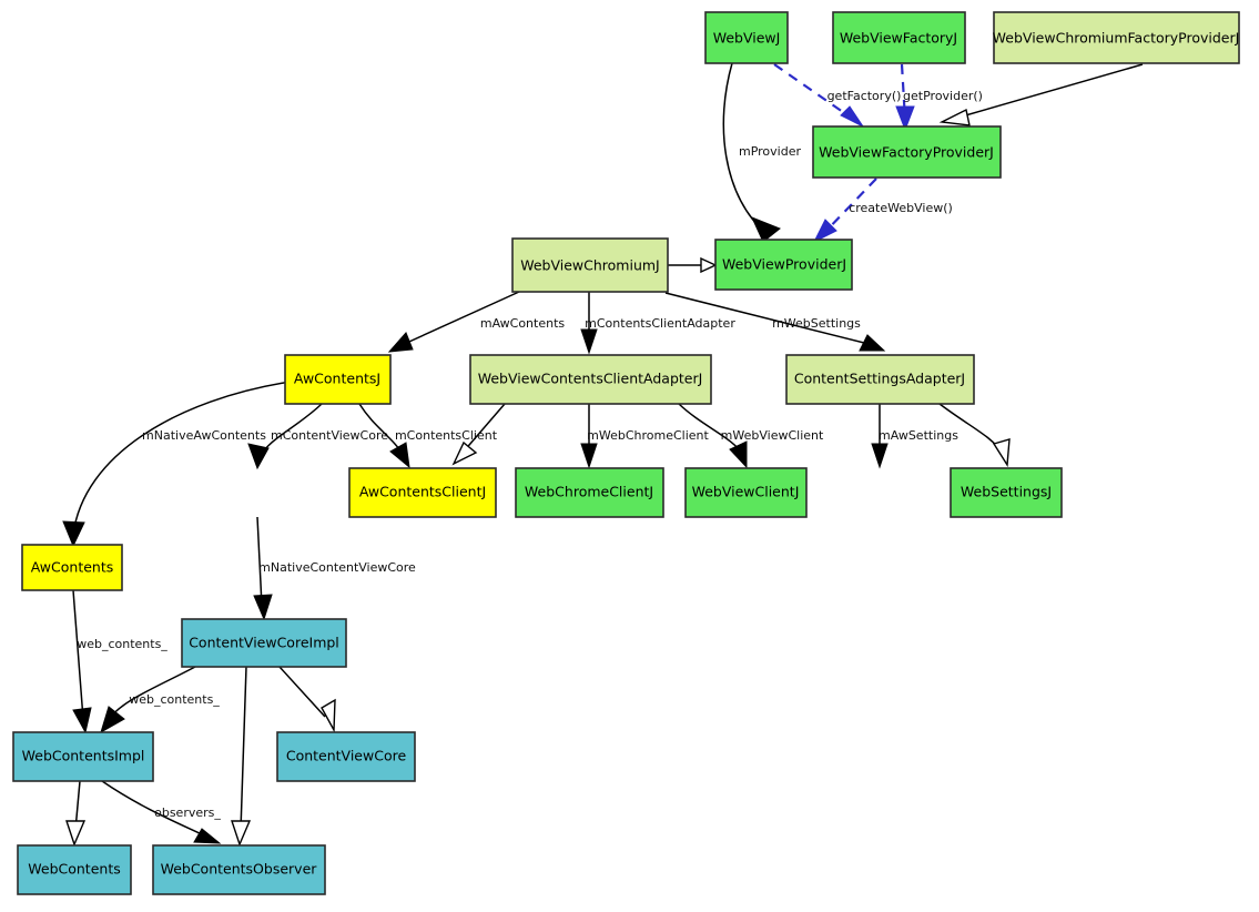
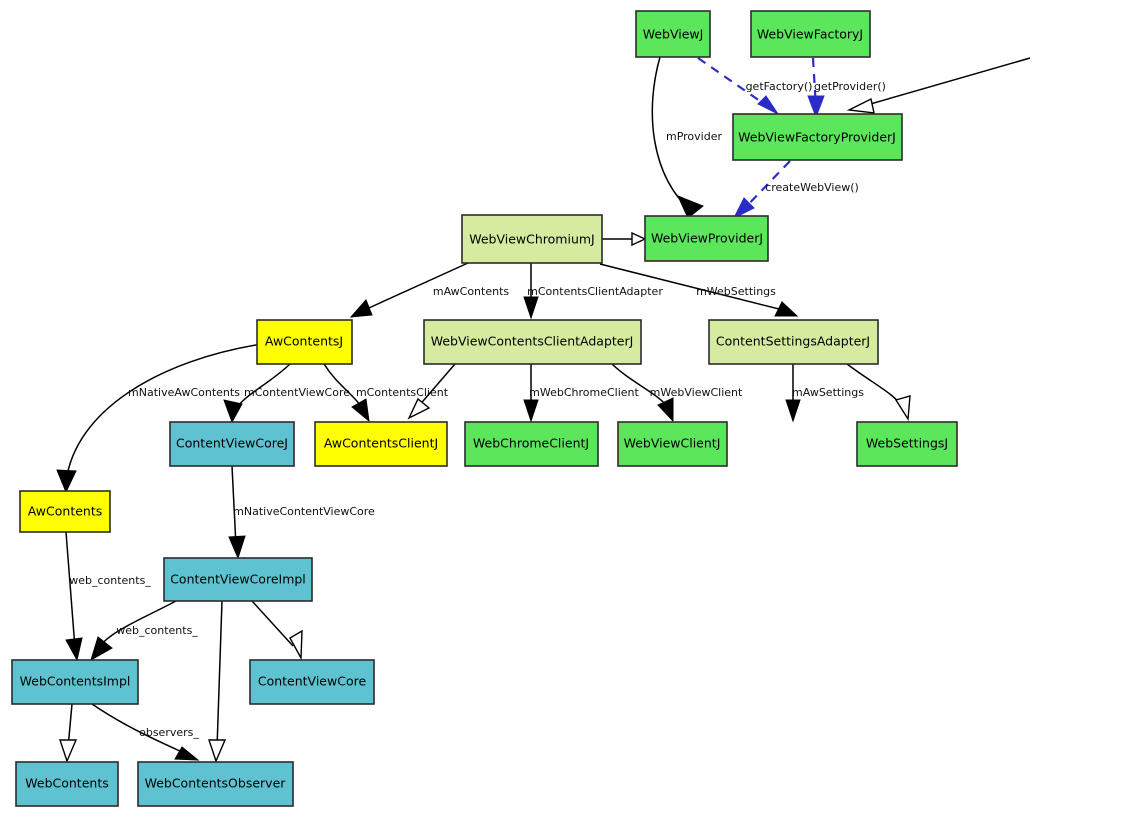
  mProvider
  getFactory()
  getProvider()
  createWebView()
  mAwContents
  mContentsClientAdapter
  mWebSettings
  mNativeAwContents
  mContentViewCore
  mContentsClient
  mWebChromeClient
  mWebViewClient
  mAwSettings
  mNativeContentViewCore
  web_contents_
  web_contents_
  observers_
  WebViewJ
  WebViewFactoryJ
- WebViewChromiumFactoryProviderJ
  WebViewFactoryProviderJ
  WebViewChromiumJ
  WebViewProviderJ
  AwContentsJ
  WebViewContentsClientAdapterJ
  ContentSettingsAdapterJ
+ ContentViewCoreJ
  AwContentsClientJ
  WebChromeClientJ
  WebViewClientJ
  WebSettingsJ
  AwContents
  ContentViewCoreImpl
  ContentViewCore
  WebContentsImpl
  WebContents
  WebContentsObserver
